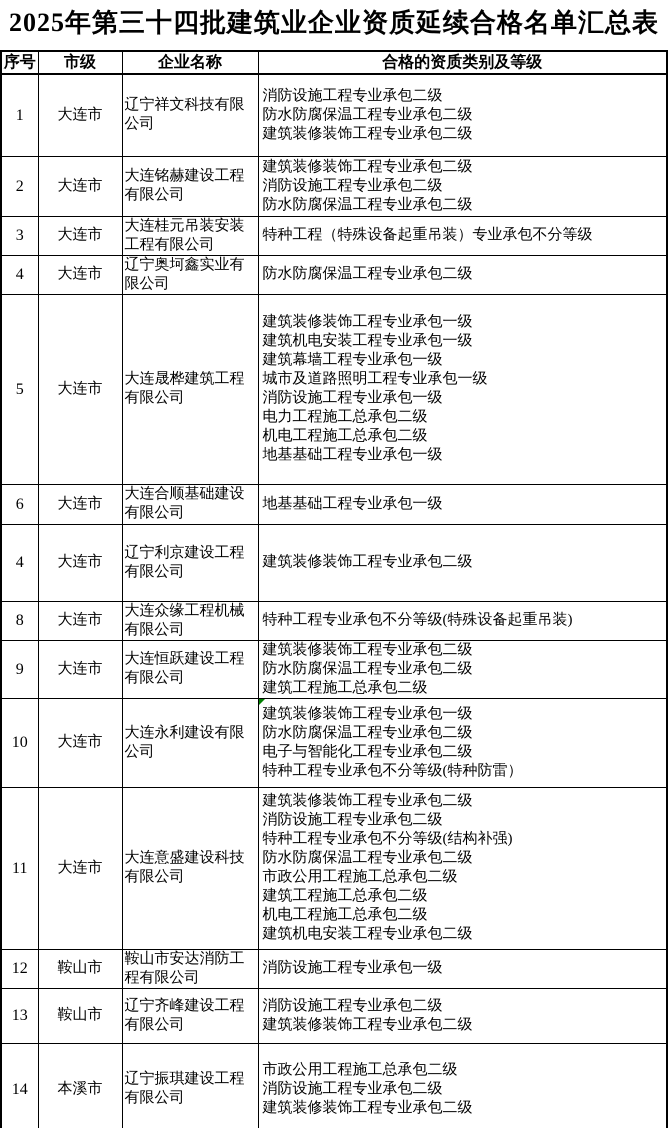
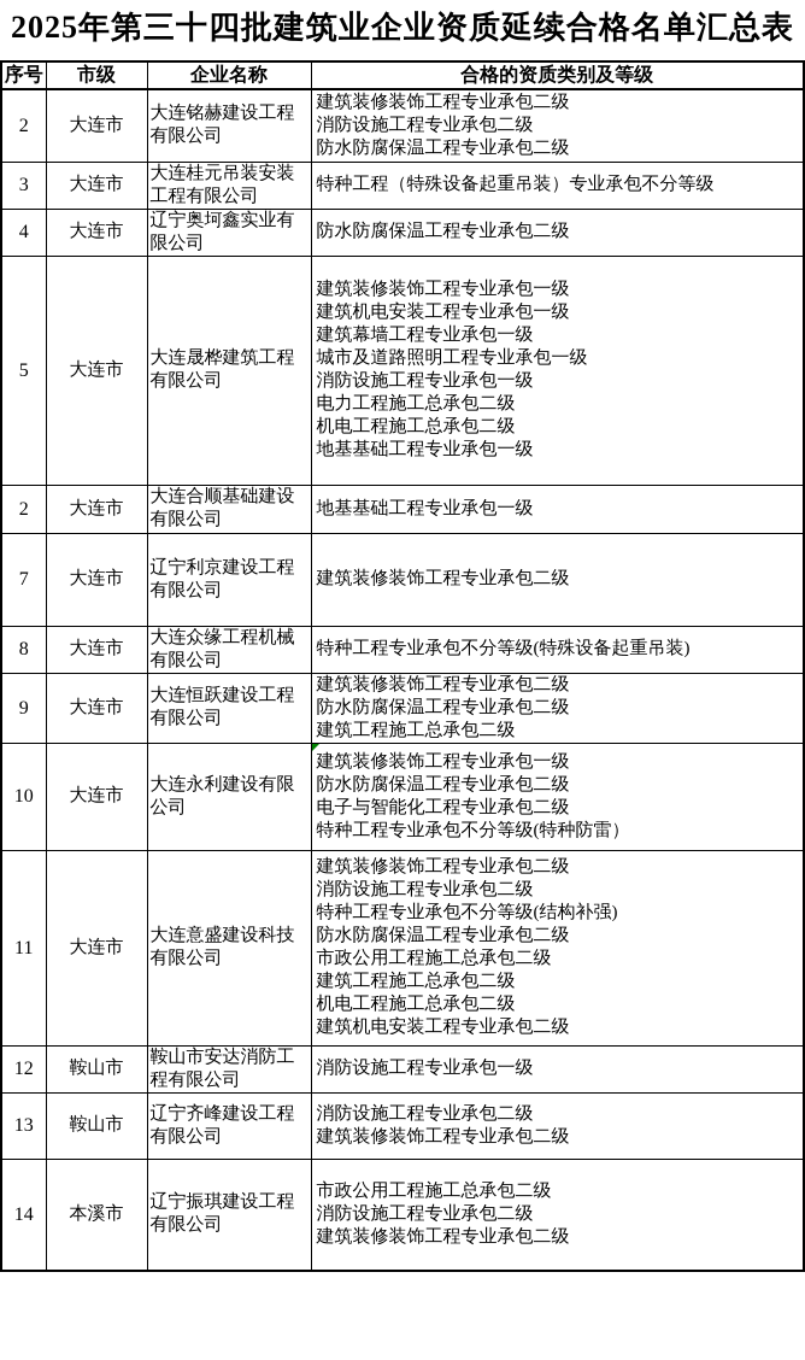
  2025年第三十四批建筑业企业资质延续合格名单汇总表
  序号	市级	企业名称	合格的资质类别及等级
- 1	大连市	辽宁祥文科技有限公司	消防设施工程专业承包二级防水防腐保温工程专业承包二级建筑装修装饰工程专业承包二级
  2	大连市	大连铭赫建设工程有限公司	建筑装修装饰工程专业承包二级消防设施工程专业承包二级防水防腐保温工程专业承包二级
  3	大连市	大连桂元吊装安装工程有限公司	特种工程（特殊设备起重吊装）专业承包不分等级
  4	大连市	辽宁奥坷鑫实业有限公司	防水防腐保温工程专业承包二级
  5	大连市	大连晟桦建筑工程有限公司	建筑装修装饰工程专业承包一级建筑机电安装工程专业承包一级建筑幕墙工程专业承包一级城市及道路照明工程专业承包一级消防设施工程专业承包一级电力工程施工总承包二级机电工程施工总承包二级地基基础工程专业承包一级
- 6	大连市	大连合顺基础建设有限公司	地基基础工程专业承包一级
+ 2	大连市	大连合顺基础建设有限公司	地基基础工程专业承包一级
- 4	大连市	辽宁利京建设工程有限公司	建筑装修装饰工程专业承包二级
+ 7	大连市	辽宁利京建设工程有限公司	建筑装修装饰工程专业承包二级
  8	大连市	大连众缘工程机械有限公司	特种工程专业承包不分等级(特殊设备起重吊装)
  9	大连市	大连恒跃建设工程有限公司	建筑装修装饰工程专业承包二级防水防腐保温工程专业承包二级建筑工程施工总承包二级
  10	大连市	大连永利建设有限公司	建筑装修装饰工程专业承包一级防水防腐保温工程专业承包二级电子与智能化工程专业承包二级特种工程专业承包不分等级(特种防雷）
  11	大连市	大连意盛建设科技有限公司	建筑装修装饰工程专业承包二级消防设施工程专业承包二级特种工程专业承包不分等级(结构补强)防水防腐保温工程专业承包二级市政公用工程施工总承包二级建筑工程施工总承包二级机电工程施工总承包二级建筑机电安装工程专业承包二级
  12	鞍山市	鞍山市安达消防工程有限公司	消防设施工程专业承包一级
  13	鞍山市	辽宁齐峰建设工程有限公司	消防设施工程专业承包二级建筑装修装饰工程专业承包二级
  14	本溪市	辽宁振琪建设工程有限公司	市政公用工程施工总承包二级消防设施工程专业承包二级建筑装修装饰工程专业承包二级
